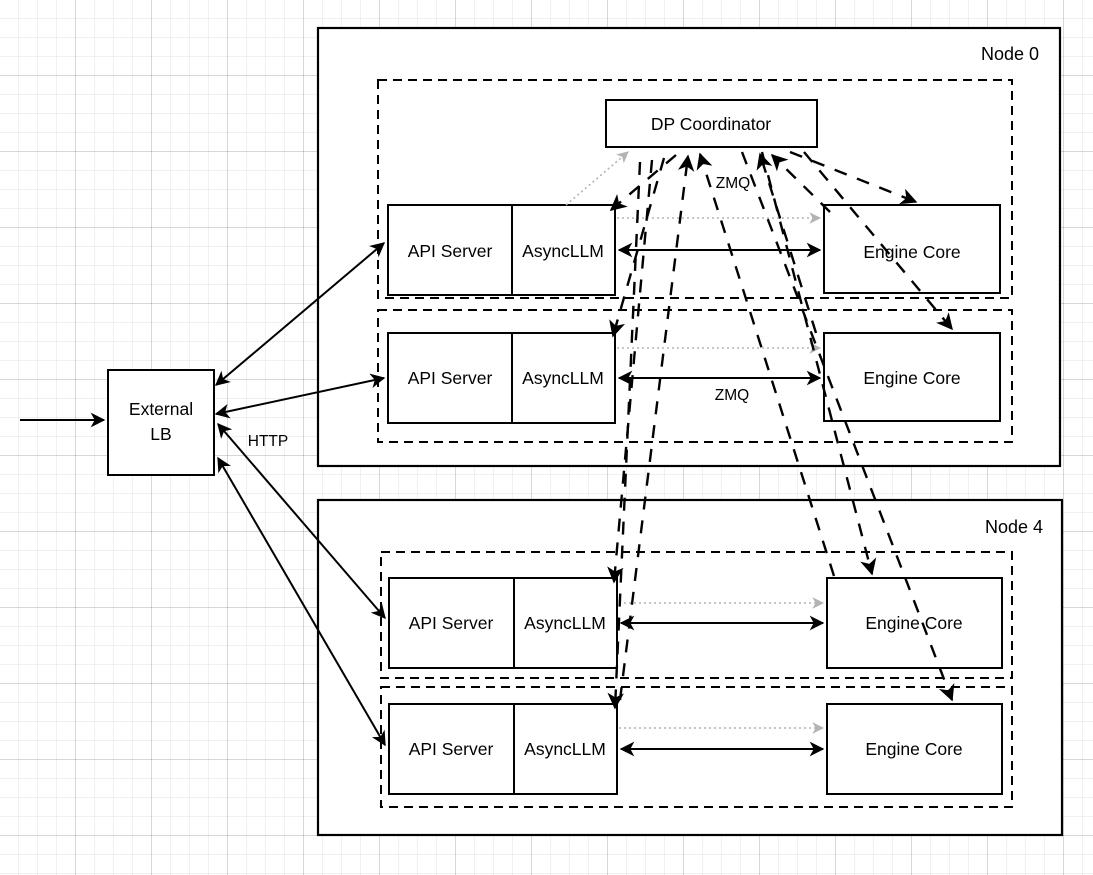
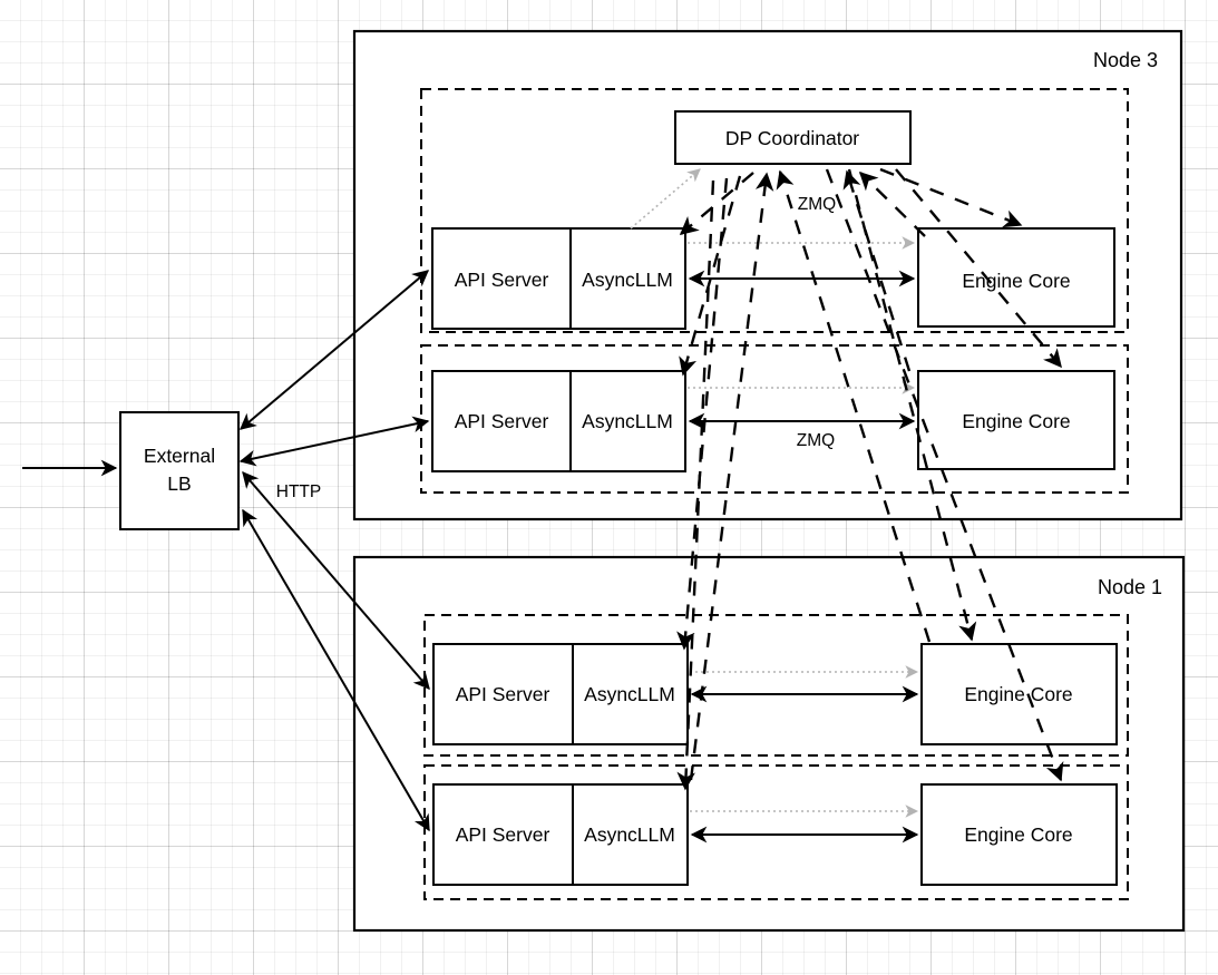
- Node 0
+ Node 3
  DP Coordinator
  API Server
  AsyncLLM
  Engine Core
  API Server
  AsyncLLM
  Engine Core
- Node 4
+ Node 1
  API Server
  AsyncLLM
  Engine Core
  API Server
  AsyncLLM
  Engine Core
  External
  LB
  HTTP
  ZMQ
  ZMQ
